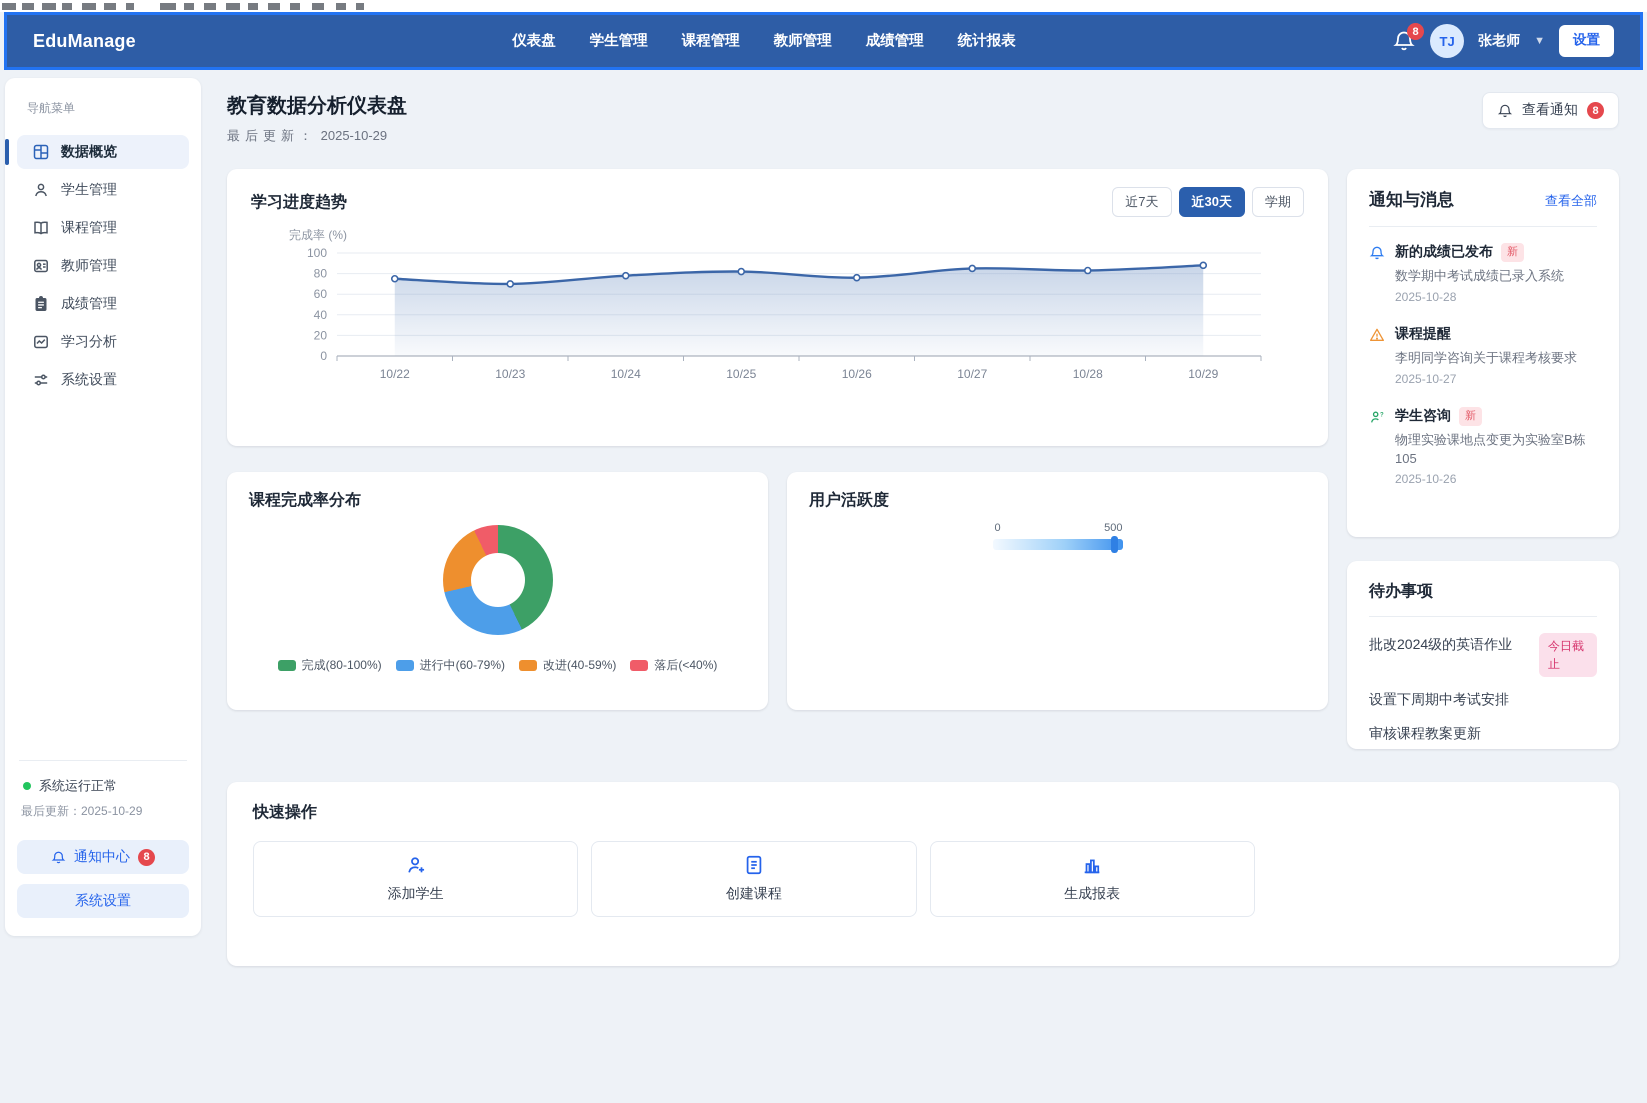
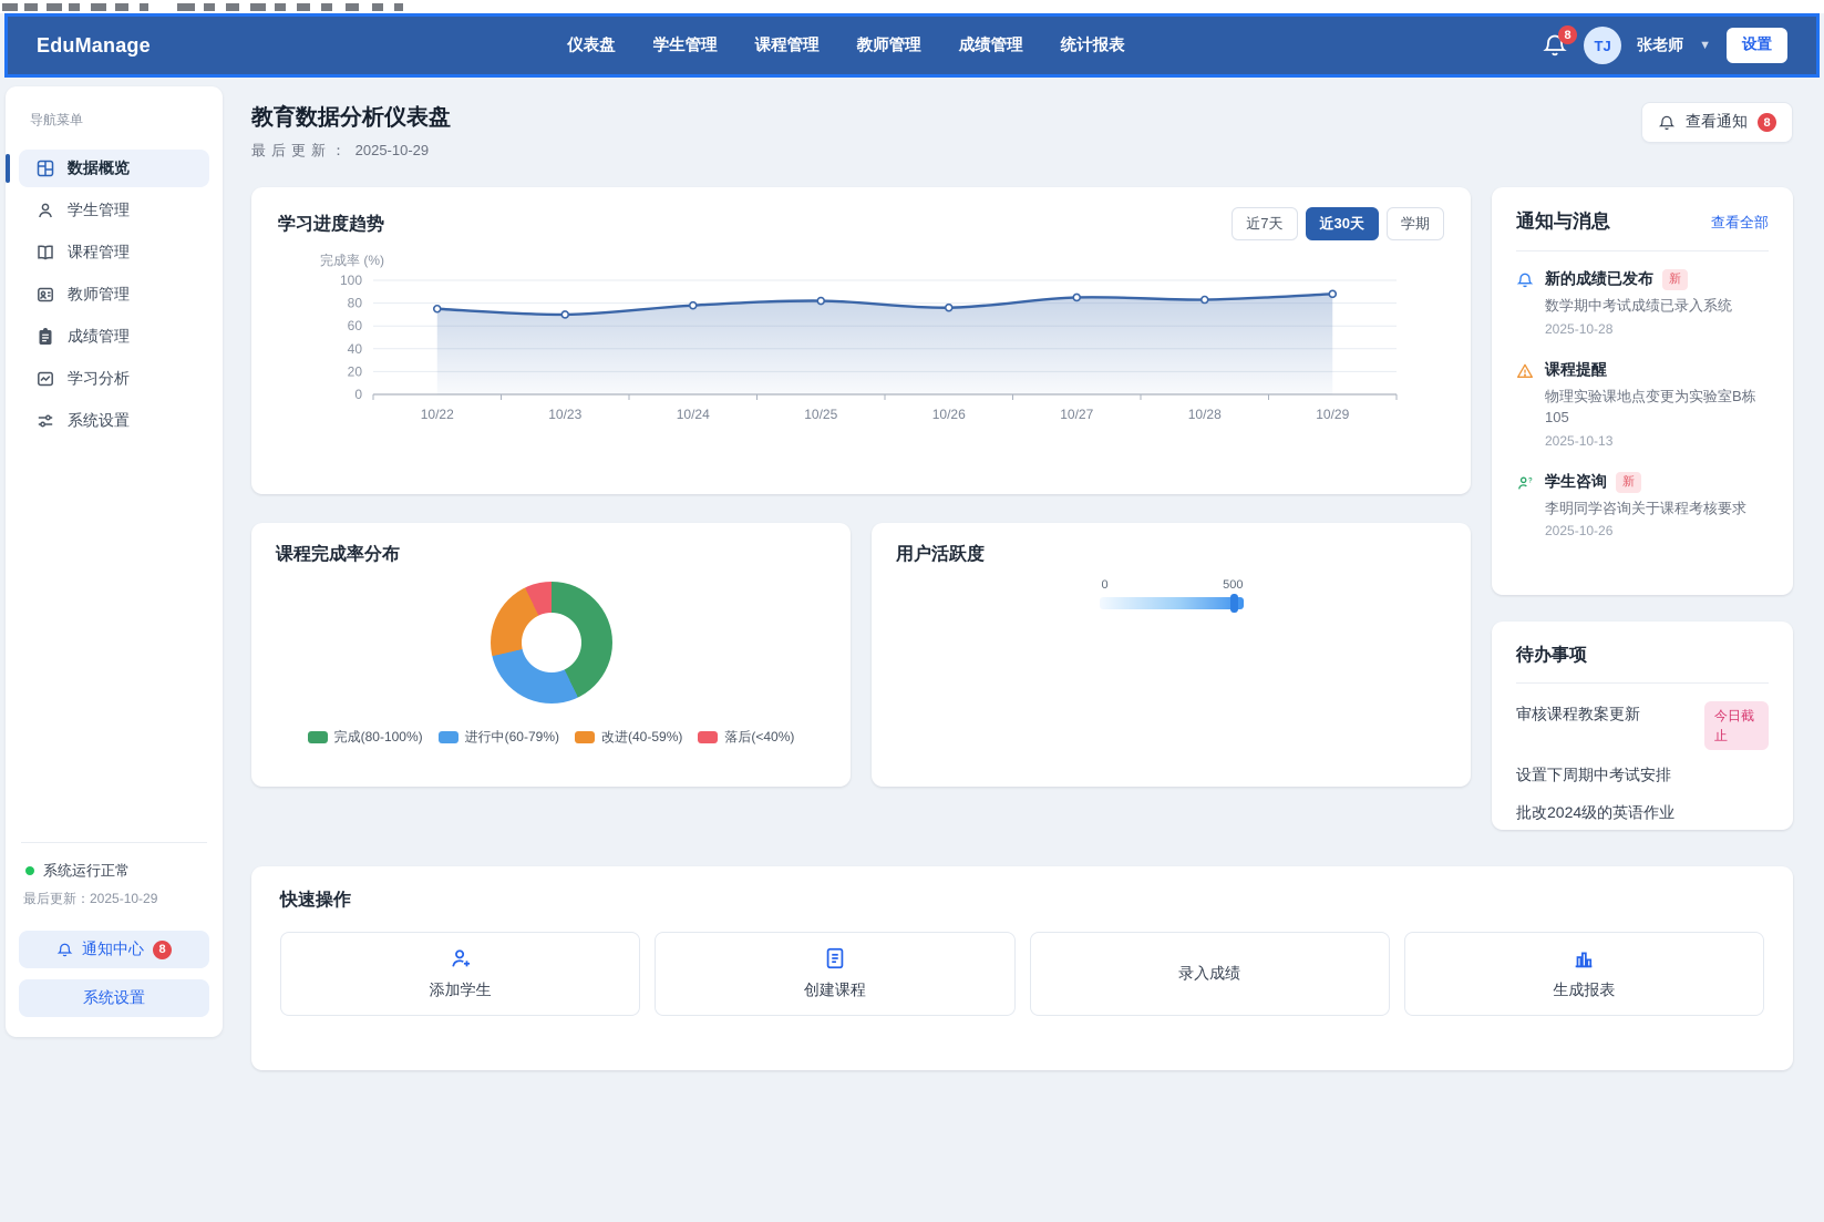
  EduManage
  仪表盘
  学生管理
  课程管理
  教师管理
  成绩管理
  统计报表
  8
  TJ
  张老师
  ▼
  设置
  导航菜单
  数据概览
  学生管理
  课程管理
  教师管理
  成绩管理
  学习分析
  系统设置
  系统运行正常
  最后更新：2025-10-29
  通知中心
  8
  系统设置
  教育数据分析仪表盘
  最后更新： 2025-10-29
  查看通知
  8
  学习进度趋势
  近7天
  近30天
  学期
  完成率 (%)
  0
  20
  40
  60
  80
  100
  10/22
  10/23
  10/24
  10/25
  10/26
  10/27
  10/28
  10/29
  课程完成率分布
  完成(80-100%)
  进行中(60-79%)
  改进(40-59%)
  落后(<40%)
  用户活跃度
  0
  500
  通知与消息
  查看全部
  新的成绩已发布
  新
  数学期中考试成绩已录入系统
  2025-10-28
  课程提醒
- 李明同学咨询关于课程考核要求
+ 物理实验课地点变更为实验室B栋105
- 2025-10-27
+ 2025-10-13
  学生咨询
  新
- 物理实验课地点变更为实验室B栋105
+ 李明同学咨询关于课程考核要求
  2025-10-26
  待办事项
- 批改2024级的英语作业
+ 审核课程教案更新
  今日截止
  设置下周期中考试安排
- 审核课程教案更新
+ 批改2024级的英语作业
  快速操作
  添加学生
  创建课程
+ 录入成绩
  生成报表
